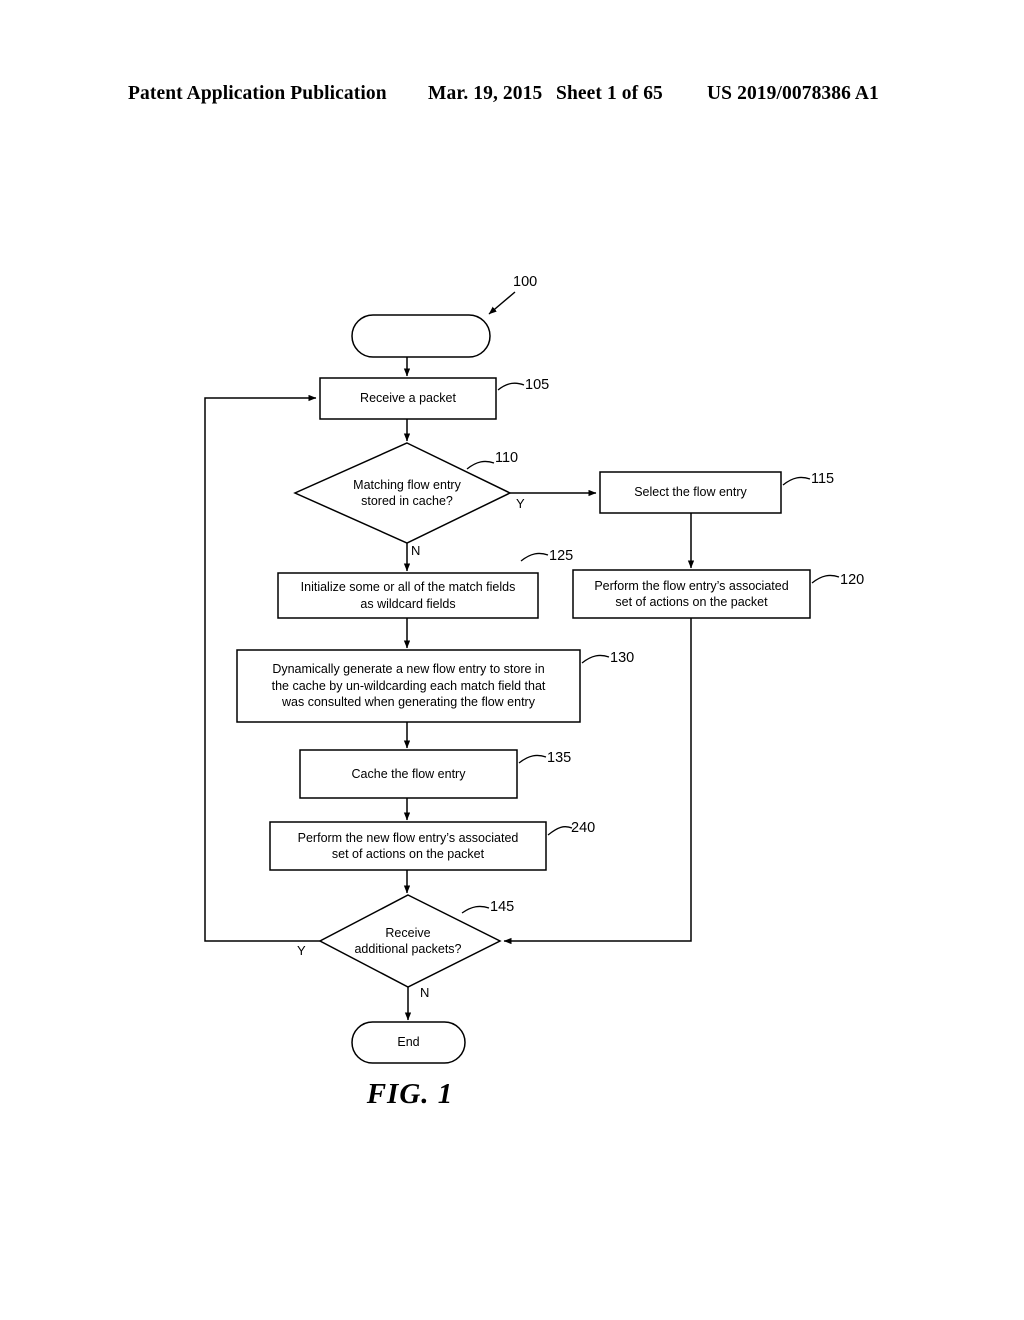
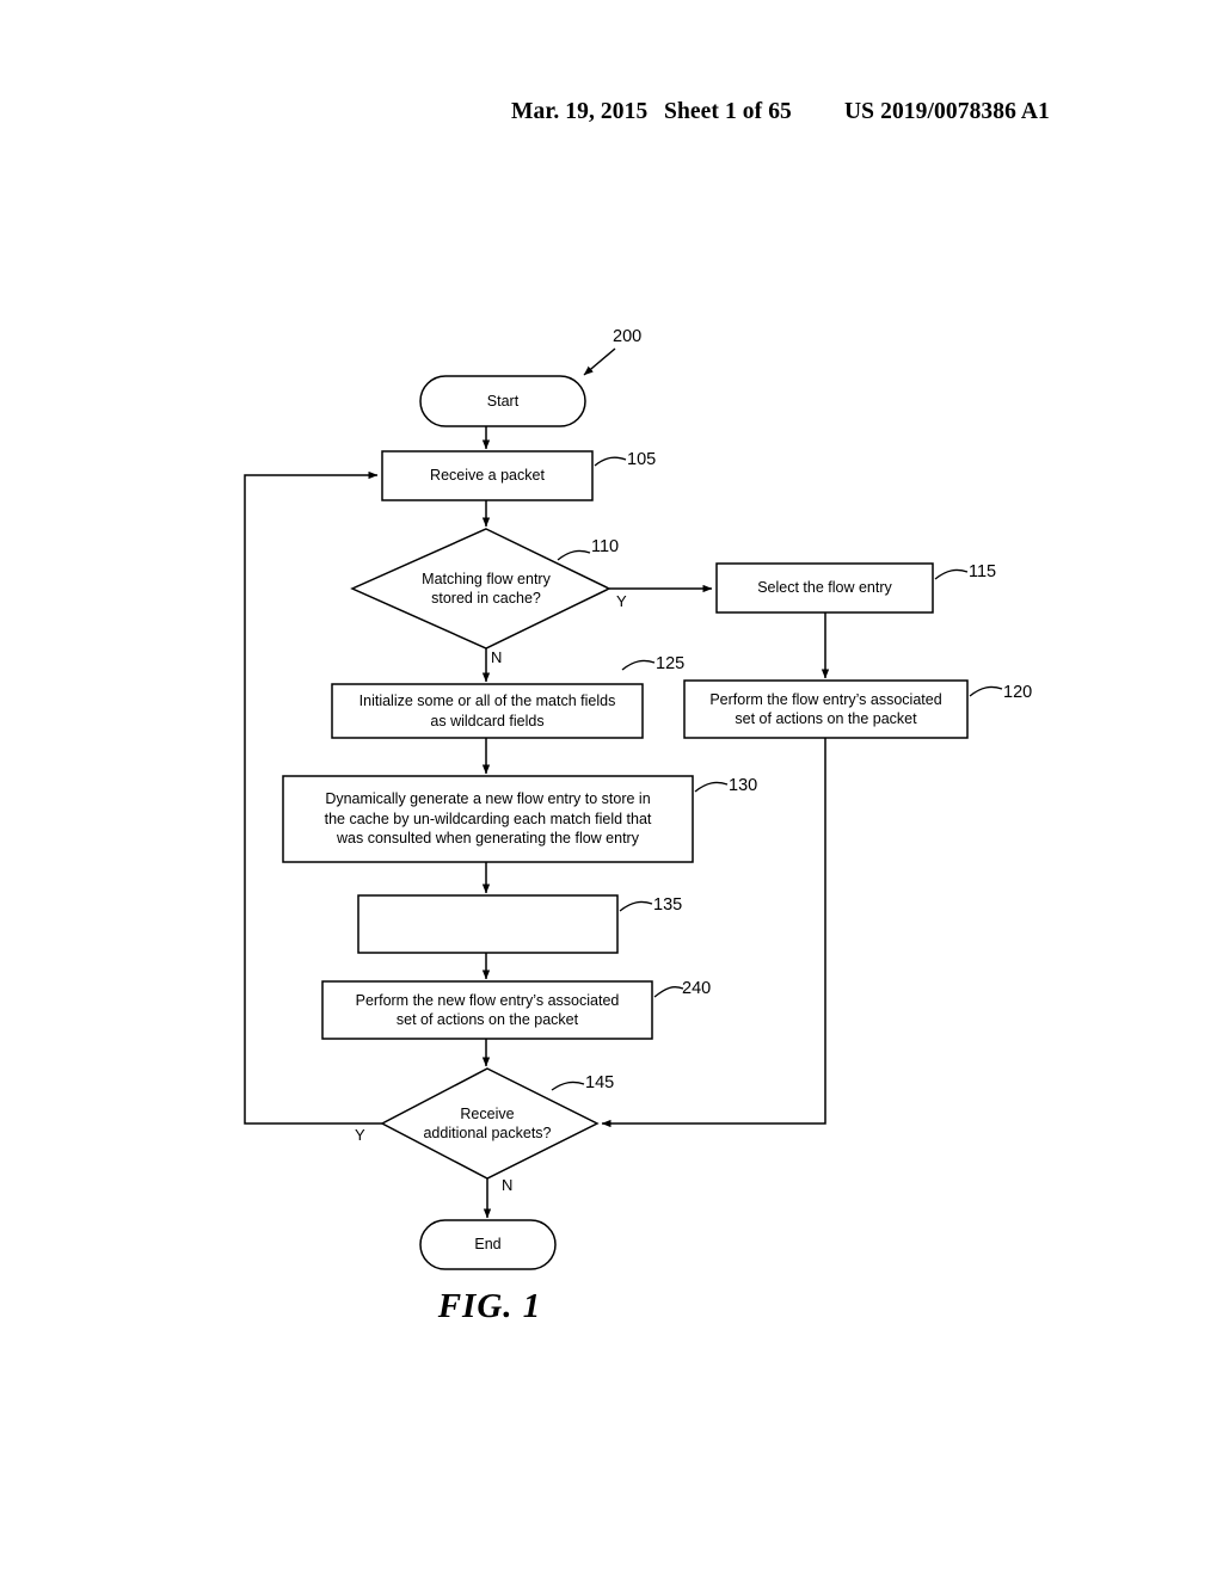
- Patent Application Publication
  Mar. 19, 2015
  Sheet 1 of 65
  US 2019/0078386 A1
+ Start
  Receive a packet
  105
  Matching flow entry
  stored in cache?
  110
  Select the flow entry
  115
  Perform the flow entry’s associated
  set of actions on the packet
  120
  Initialize some or all of the match fields
  as wildcard fields
  125
  Dynamically generate a new flow entry to store in
  the cache by un-wildcarding each match field that
  was consulted when generating the flow entry
  130
- Cache the flow entry
  135
  Perform the new flow entry’s associated
  set of actions on the packet
  240
  Receive
  additional packets?
  145
  End
  Y
  N
  Y
  N
- 100
+ 200
  FIG. 1
